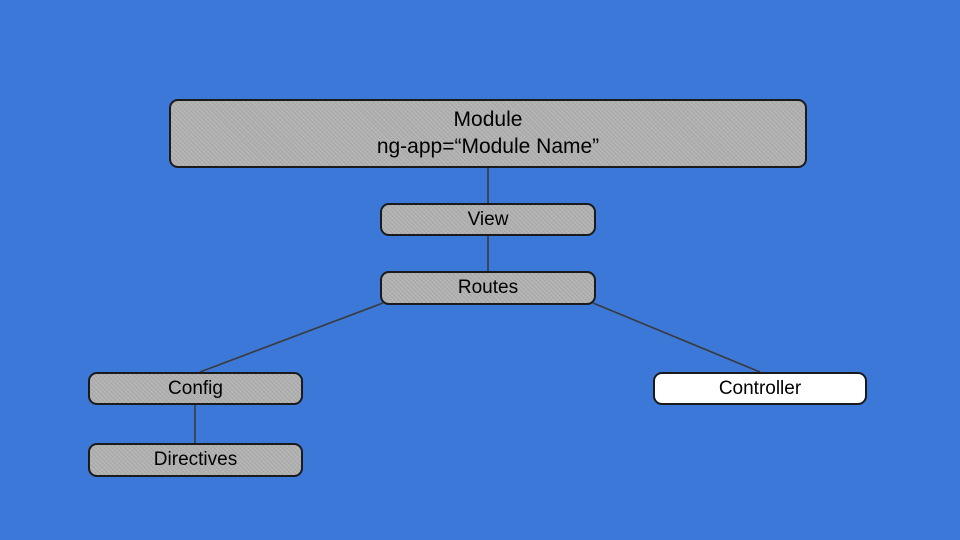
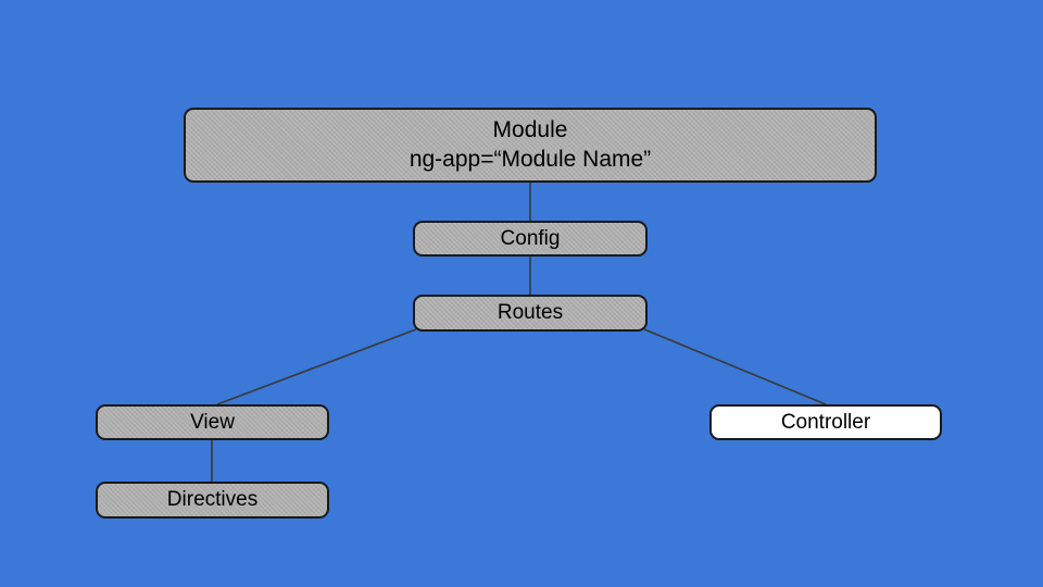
  Module
  ng-app=“Module Name”
- View
+ Config
  Routes
- Config
+ View
  Directives
  Controller
